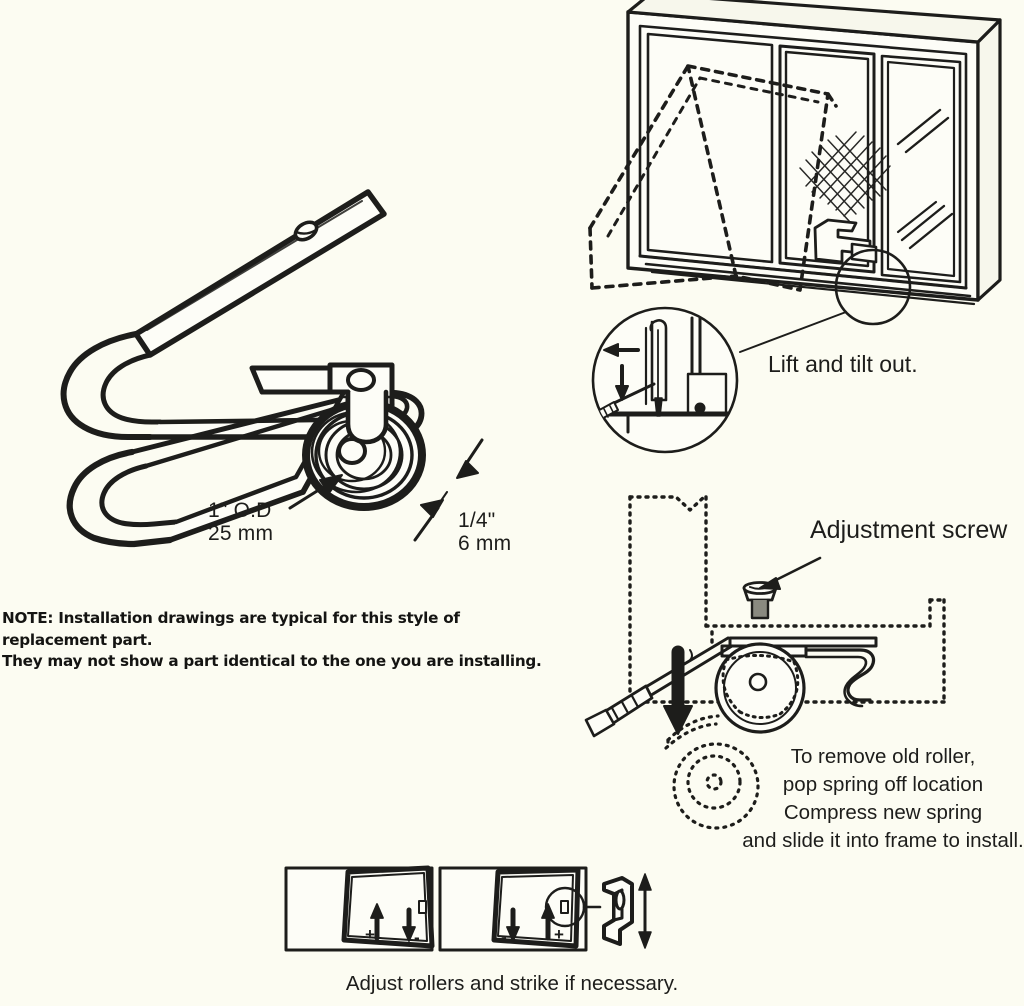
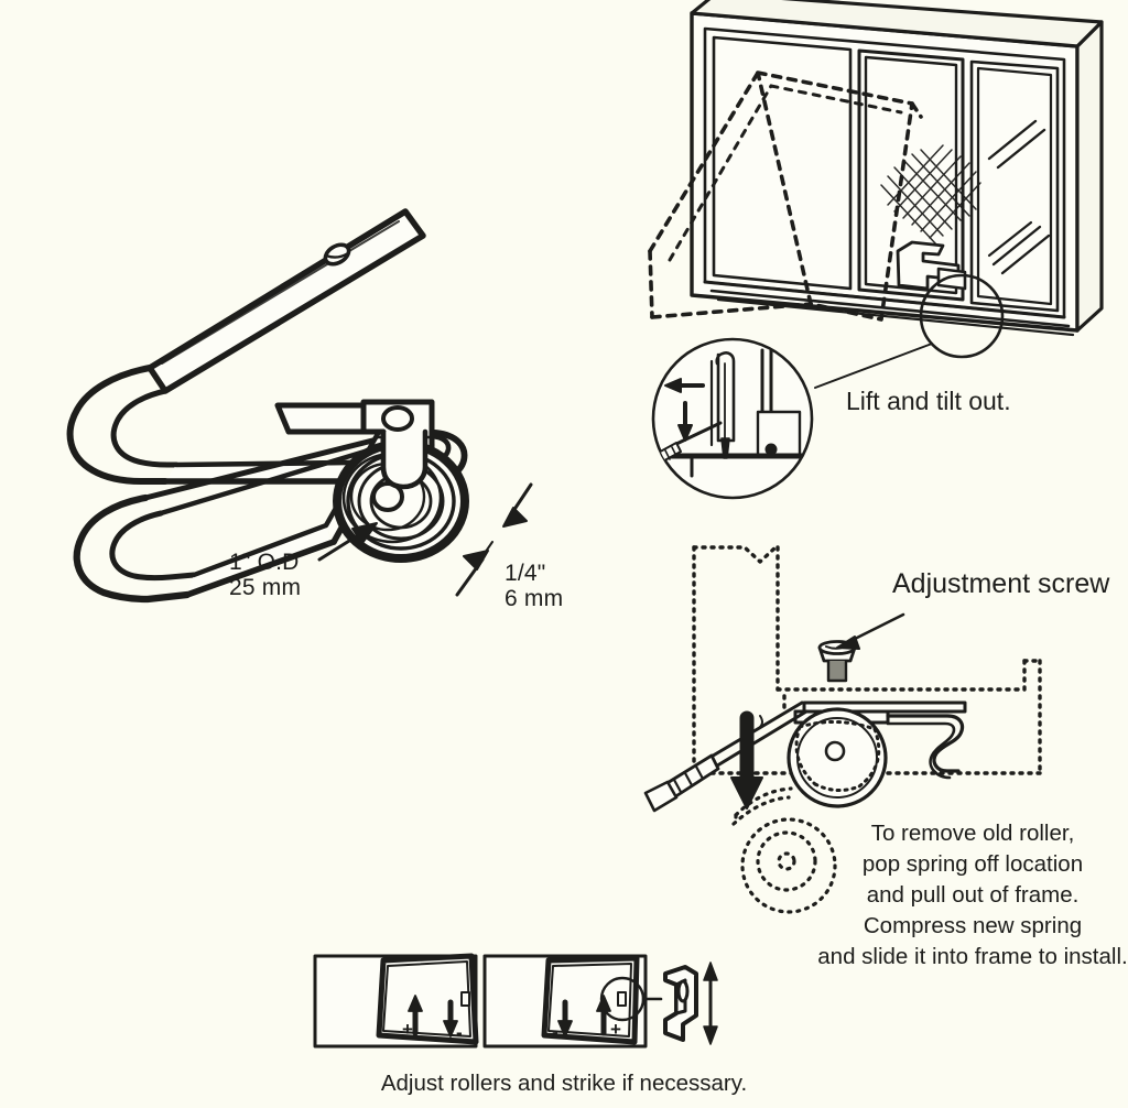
  1" O.D
  25 mm
  1/4"
  6 mm
- NOTE: Installation drawings are typical for this style of replacement part.
- They may not show a part identical to the one you are installing.
  Lift and tilt out.
  Adjustment screw
  To remove old roller,
  pop spring off location
+ and pull out of frame.
  Compress new spring
  and slide it into frame to install.
  +
  -
  -
  +
  Adjust rollers and strike if necessary.
